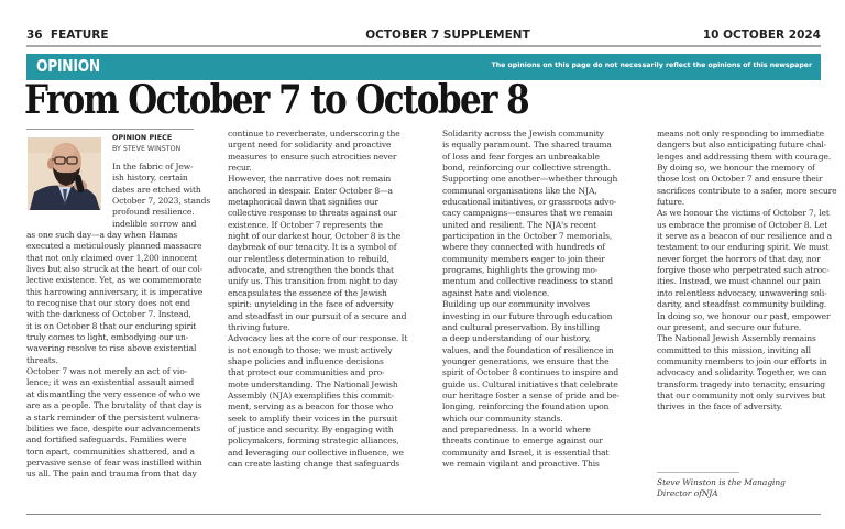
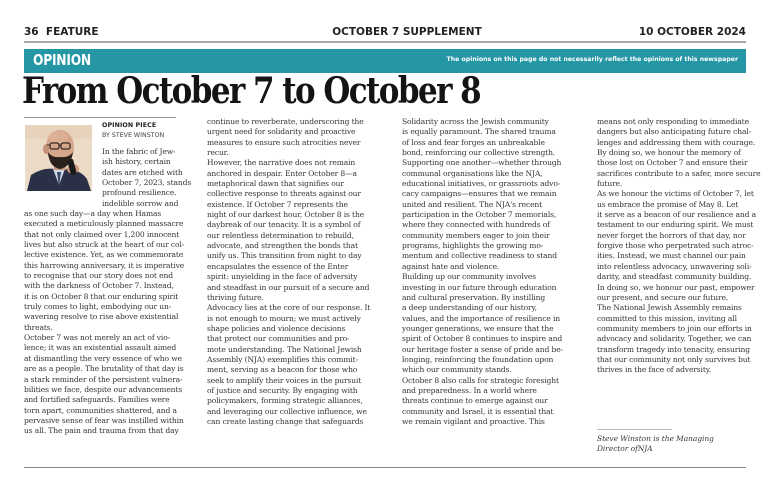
  36 FEATURE
  OCTOBER 7 SUPPLEMENT
  10 OCTOBER 2024
  OPINION
  From October 7 to October 8
  In the fabric of Jew-
  ish history, certain
  dates are etched with
  October 7, 2023, stands
  profound resilience.
  indelible sorrow and
  as one such day—a day when Hamas
  executed a meticulously planned massacre
  that not only claimed over 1,200 innocent
  lives but also struck at the heart of our col-
  lective existence. Yet, as we commemorate
  this harrowing anniversary, it is imperative
  to recognise that our story does not end
  with the darkness of October 7. Instead,
  it is on October 8 that our enduring spirit
  truly comes to light, embodying our un-
  wavering resolve to rise above existential
  threats.
  October 7 was not merely an act of vio-
  lence; it was an existential assault aimed
  at dismantling the very essence of who we
  are as a people. The brutality of that day is
  a stark reminder of the persistent vulnera-
  bilities we face, despite our advancements
  and fortified safeguards. Families were
  torn apart, communities shattered, and a
  pervasive sense of fear was instilled within
  us all. The pain and trauma from that day
  continue to reverberate, underscoring the
  urgent need for solidarity and proactive
  measures to ensure such atrocities never
  recur.
  However, the narrative does not remain
  anchored in despair. Enter October 8—a
  metaphorical dawn that signifies our
  collective response to threats against our
  existence. If October 7 represents the
  night of our darkest hour, October 8 is the
  daybreak of our tenacity. It is a symbol of
  our relentless determination to rebuild,
  advocate, and strengthen the bonds that
  unify us. This transition from night to day
- encapsulates the essence of the Jewish
+ encapsulates the essence of the Enter
  spirit: unyielding in the face of adversity
  and steadfast in our pursuit of a secure and
  thriving future.
  Advocacy lies at the core of our response. It
- is not enough to those; we must actively
+ is not enough to mourn; we must actively
- shape policies and influence decisions
+ shape policies and violence decisions
  that protect our communities and pro-
  mote understanding. The National Jewish
  Assembly (NJA) exemplifies this commit-
  ment, serving as a beacon for those who
  seek to amplify their voices in the pursuit
  of justice and security. By engaging with
  policymakers, forming strategic alliances,
  and leveraging our collective influence, we
  can create lasting change that safeguards
  Solidarity across the Jewish community
  is equally paramount. The shared trauma
  of loss and fear forges an unbreakable
  bond, reinforcing our collective strength.
  Supporting one another—whether through
  communal organisations like the NJA,
  educational initiatives, or grassroots advo-
  cacy campaigns—ensures that we remain
  united and resilient. The NJA's recent
  participation in the October 7 memorials,
  where they connected with hundreds of
  community members eager to join their
  programs, highlights the growing mo-
  mentum and collective readiness to stand
  against hate and violence.
  Building up our community involves
  investing in our future through education
  and cultural preservation. By instilling
  a deep understanding of our history,
- values, and the foundation of resilience in
+ values, and the importance of resilience in
  younger generations, we ensure that the
  spirit of October 8 continues to inspire and
- guide us. Cultural initiatives that celebrate
  our heritage foster a sense of pride and be-
  longing, reinforcing the foundation upon
  which our community stands.
+ October 8 also calls for strategic foresight
  and preparedness. In a world where
  threats continue to emerge against our
  community and Israel, it is essential that
  we remain vigilant and proactive. This
  means not only responding to immediate
  dangers but also anticipating future chal-
  lenges and addressing them with courage.
  By doing so, we honour the memory of
  those lost on October 7 and ensure their
  sacrifices contribute to a safer, more secure
  future.
  As we honour the victims of October 7, let
- us embrace the promise of October 8. Let
+ us embrace the promise of May 8. Let
  it serve as a beacon of our resilience and a
  testament to our enduring spirit. We must
  never forget the horrors of that day, nor
  forgive those who perpetrated such atroc-
  ities. Instead, we must channel our pain
  into relentless advocacy, unwavering soli-
  darity, and steadfast community building.
  In doing so, we honour our past, empower
  our present, and secure our future.
  The National Jewish Assembly remains
  committed to this mission, inviting all
  community members to join our efforts in
  advocacy and solidarity. Together, we can
  transform tragedy into tenacity, ensuring
  that our community not only survives but
  thrives in the face of adversity.
  Steve Winston is the Managing Director ofNJA
